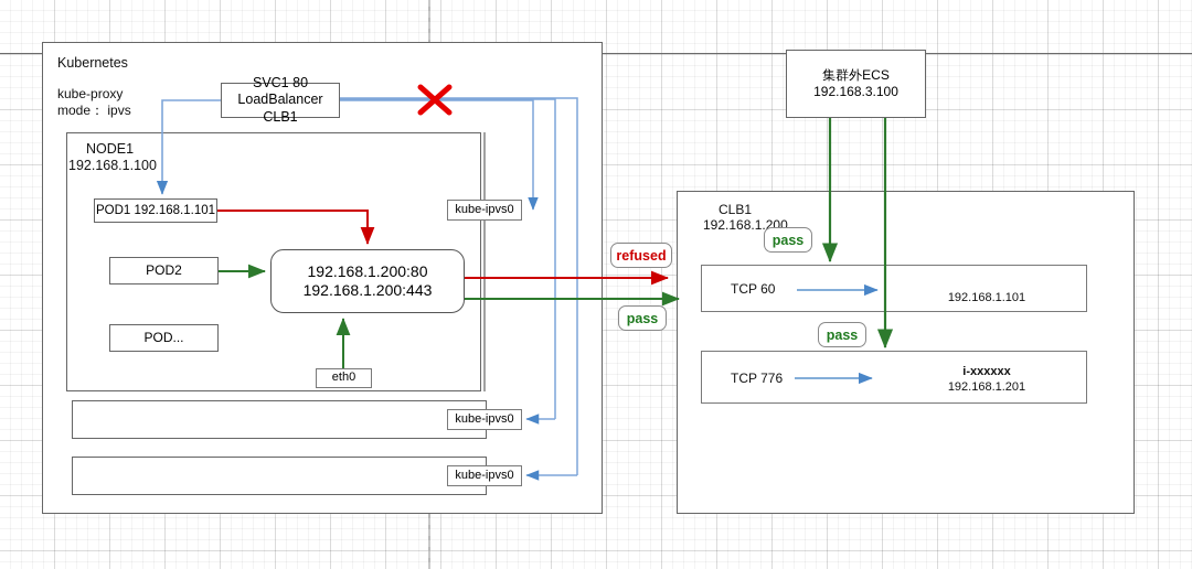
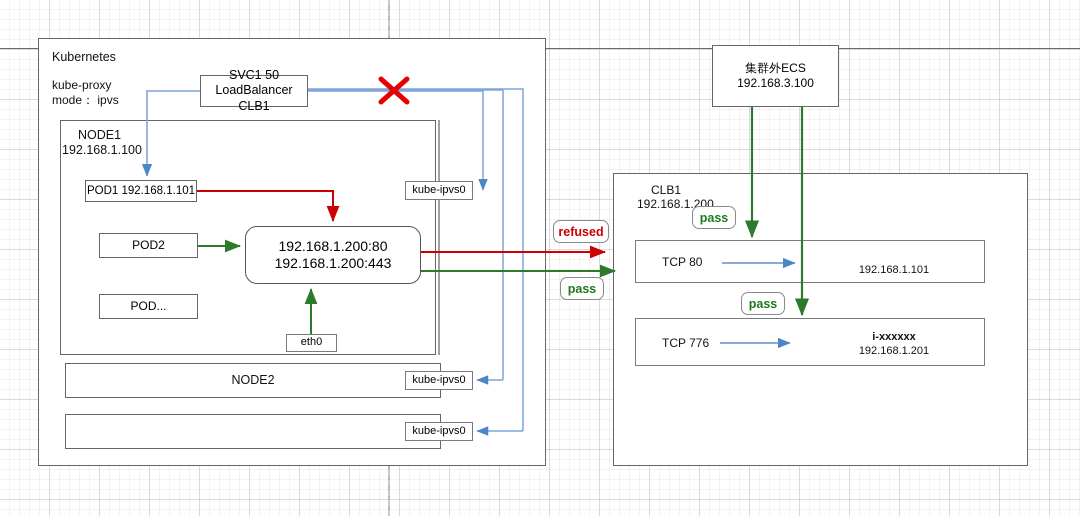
  Kubernetes
  kube-proxy
  mode： ipvs
- SVC1 80
+ SVC1 50
  LoadBalancer CLB1
  NODE1
  192.168.1.100
  POD1 192.168.1.101
  POD2
  POD...
  192.168.1.200:80
  192.168.1.200:443
  eth0
  kube-ipvs0
+ NODE2
  kube-ipvs0
  kube-ipvs0
  集群外ECS
  192.168.3.100
  CLB1
  192.168.1.200
- TCP 60
+ TCP 80
  192.168.1.101
  TCP 776
  i-xxxxxx
  192.168.1.201
  refused
  pass
  pass
  pass
